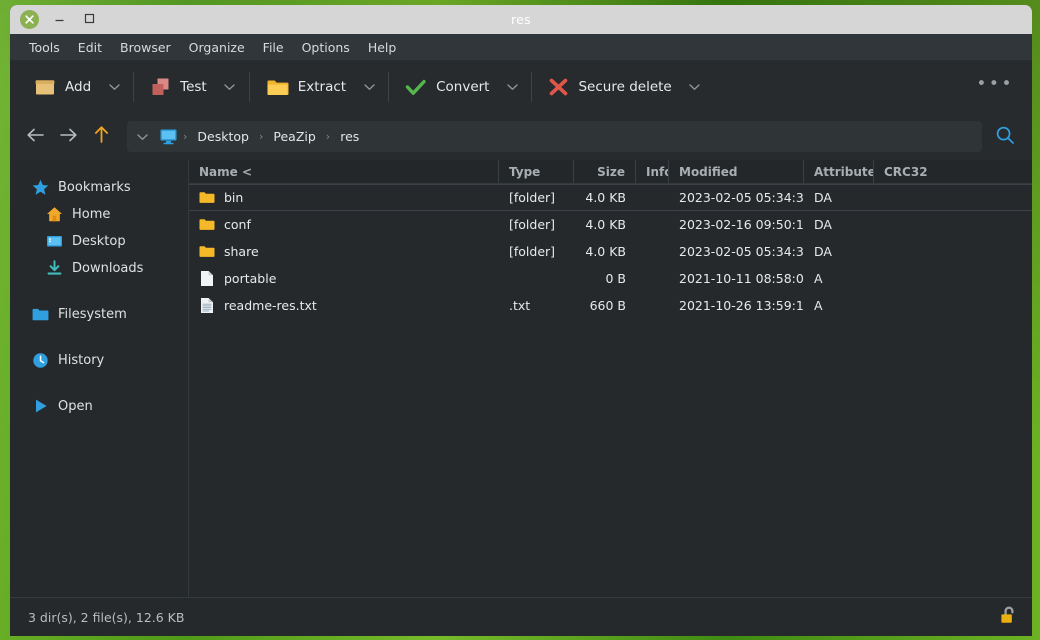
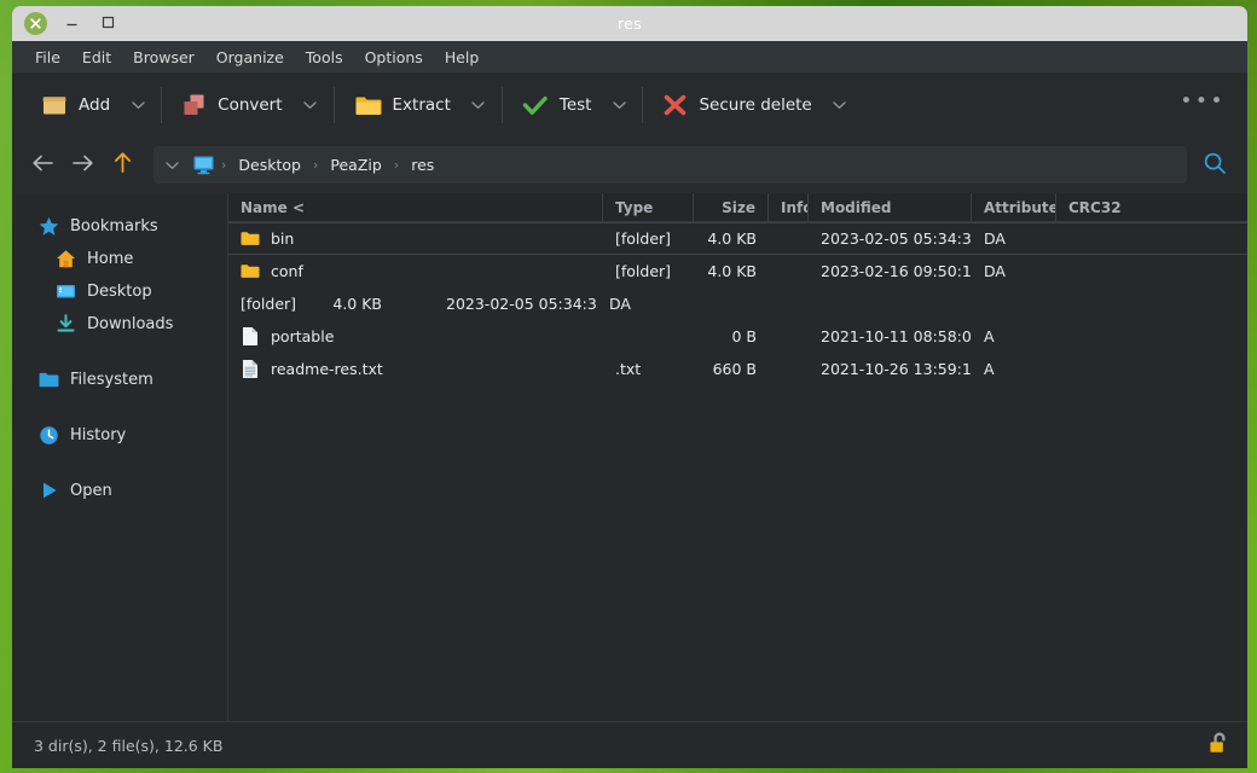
  res
- Tools
+ File
  Edit
  Browser
  Organize
- File
+ Tools
  Options
  Help
  Add
- Test
+ Convert
  Extract
- Convert
+ Test
  Secure delete
  •••
  ›
  Desktop
  ›
  PeaZip
  ›
  res
  Bookmarks
  Home
  Desktop
  Downloads
  Filesystem
  History
  Open
  Name <
  Type
  Size
  Info
  Modified
  Attribute
  CRC32
  bin
  [folder]
  4.0 KB
  2023-02-05 05:34:3
  DA
  conf
  [folder]
  4.0 KB
  2023-02-16 09:50:1
  DA
- share
  [folder]
  4.0 KB
  2023-02-05 05:34:3
  DA
  portable
  0 B
  2021-10-11 08:58:0
  A
  readme-res.txt
  .txt
  660 B
  2021-10-26 13:59:1
  A
  3 dir(s), 2 file(s), 12.6 KB
